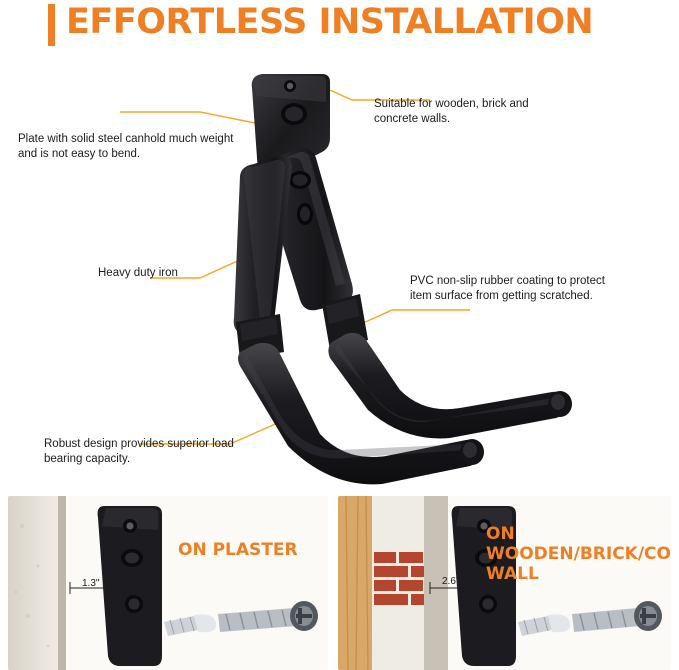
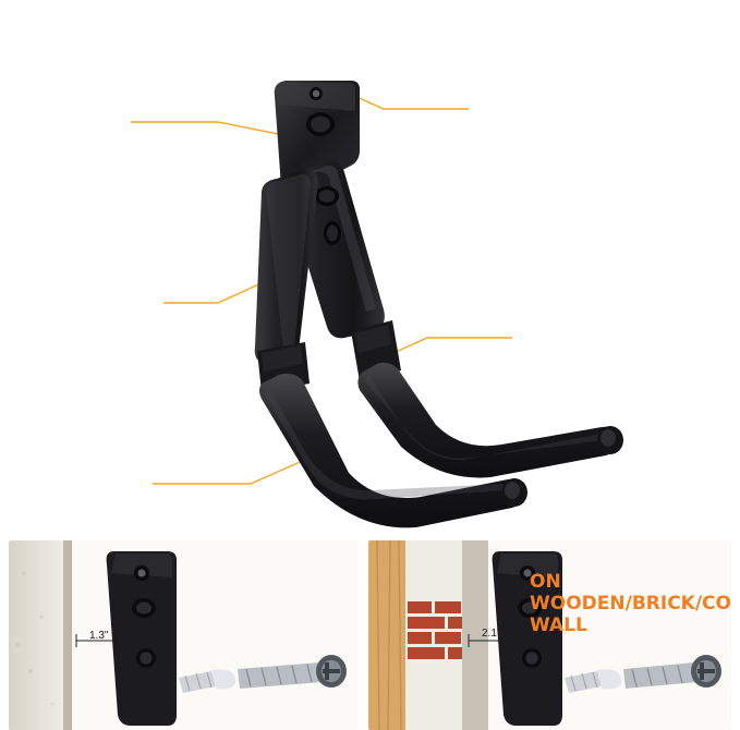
- EFFORTLESS INSTALLATION
- Suitable for wooden, brick and concrete walls.
- Plate with solid steel canhold much weight and is not easy to bend.
- Heavy duty iron
- PVC non-slip rubber coating to protect item surface from getting scratched.
- Robust design provides superior load bearing capacity.
- ON PLASTER
  1.3"
  ON WOODEN/BRICK/CO WALL
- 2.6"
+ 2.1"
